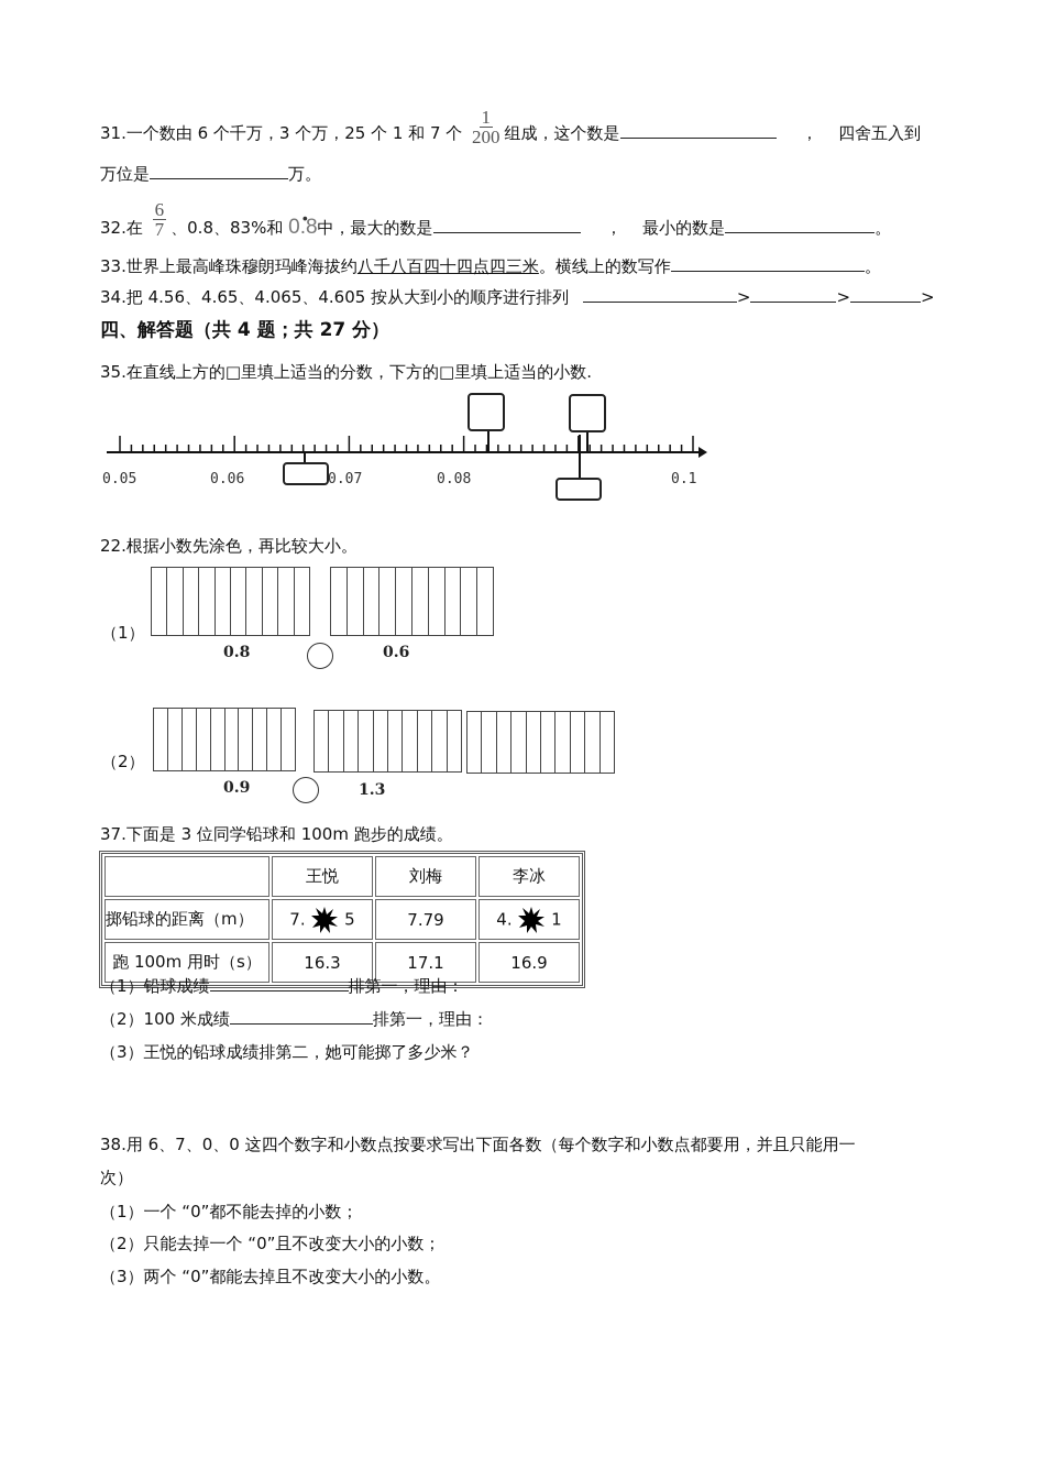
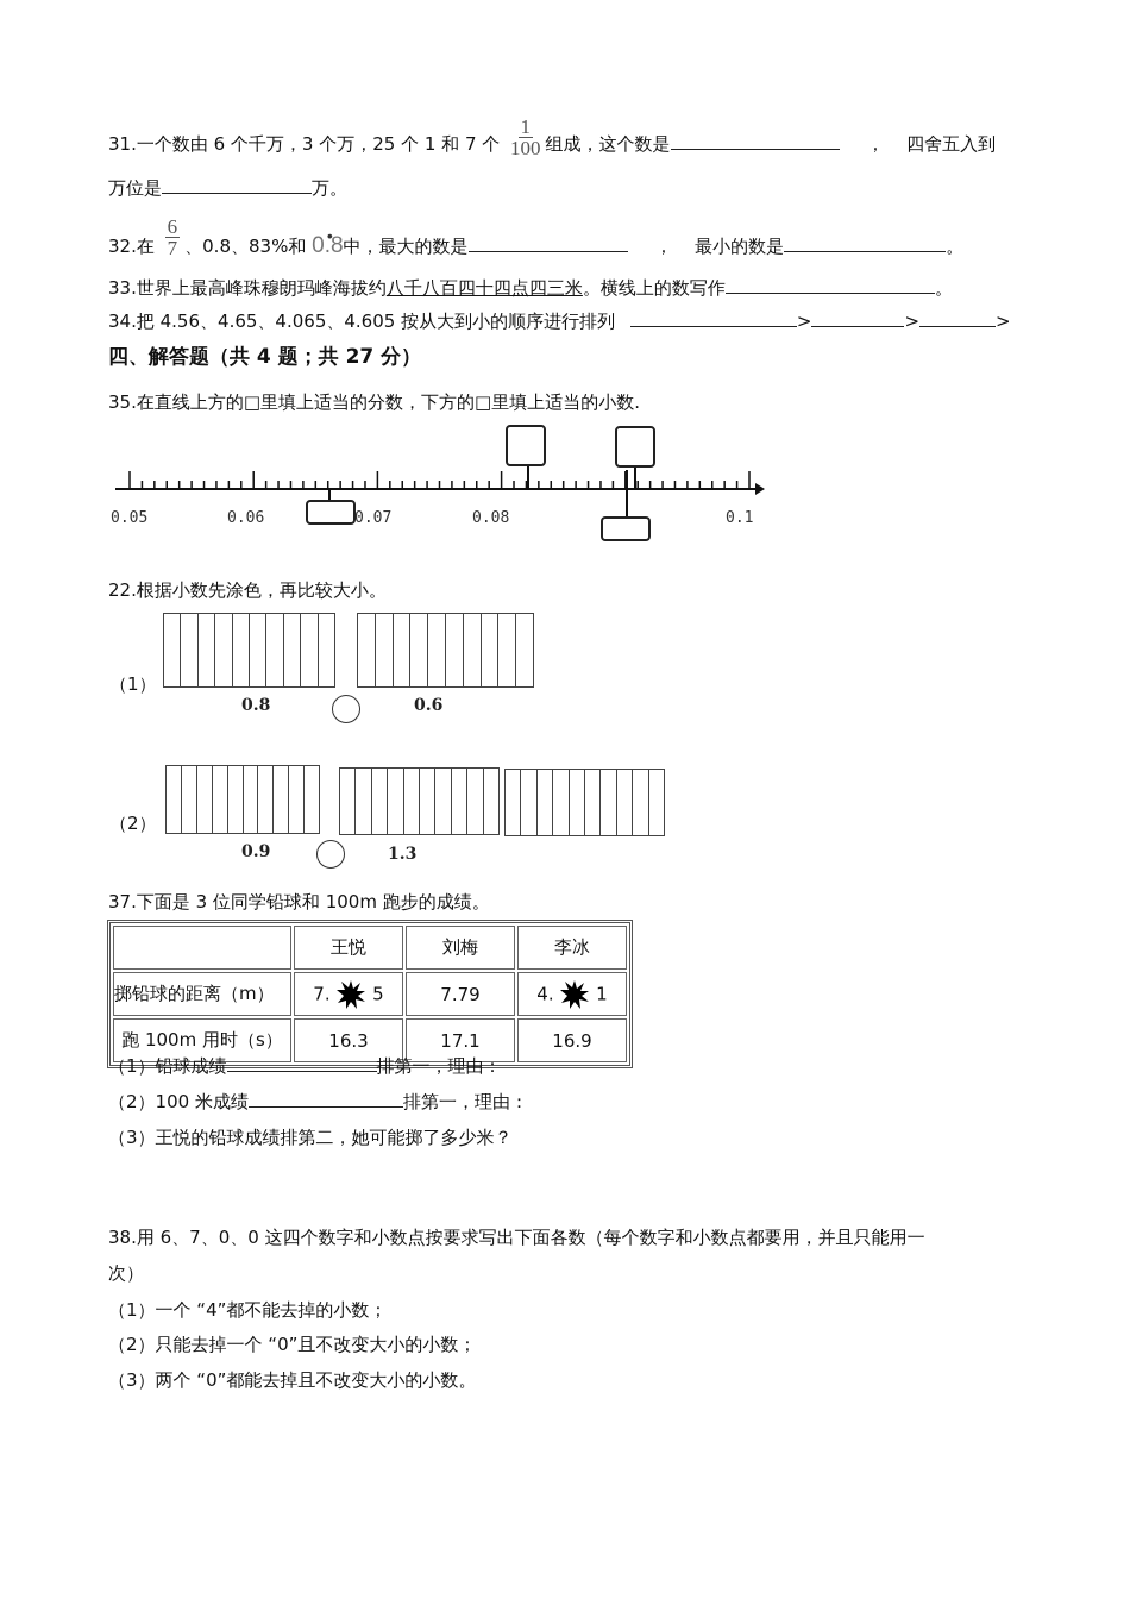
  31.一个数由 6 个千万，3 个万，25 个 1 和 7 个
  1
- 200
+ 100
  组成，这个数是 ， 四舍五入到
  万位是 万。
  32.在
  6
  7
  、0.8、83%和 0.8
  •
  中，最大的数是 ， 最小的数是 。
  33.世界上最高峰珠穆朗玛峰海拔约八千八百四十四点四三米。横线上的数写作 。
  34.把 4.56、4.65、4.065、4.605 按从大到小的顺序进行排列 > > >
  四、解答题（共 4 题；共 27 分）
  35.在直线上方的□里填上适当的分数，下方的□里填上适当的小数.
  0.05
  0.06
  0.07
  0.08
  0.1
  22.根据小数先涂色，再比较大小。
  （1）
  0.8
  0.6
  （2）
  0.9
  1.3
  37.下面是 3 位同学铅球和 100m 跑步的成绩。
  	王悦	刘梅	李冰
  掷铅球的距离（m）	7. 5	7.79	4. 1
  跑 100m 用时（s）	16.3	17.1	16.9
  （1）铅球成绩 排第一，理由：
  （2）100 米成绩 排第一，理由：
  （3）王悦的铅球成绩排第二，她可能掷了多少米？
  38.用 6、7、0、0 这四个数字和小数点按要求写出下面各数（每个数字和小数点都要用，并且只能用一
  次）
- （1）一个 “0”都不能去掉的小数；
+ （1）一个 “4”都不能去掉的小数；
  （2）只能去掉一个 “0”且不改变大小的小数；
  （3）两个 “0”都能去掉且不改变大小的小数。
